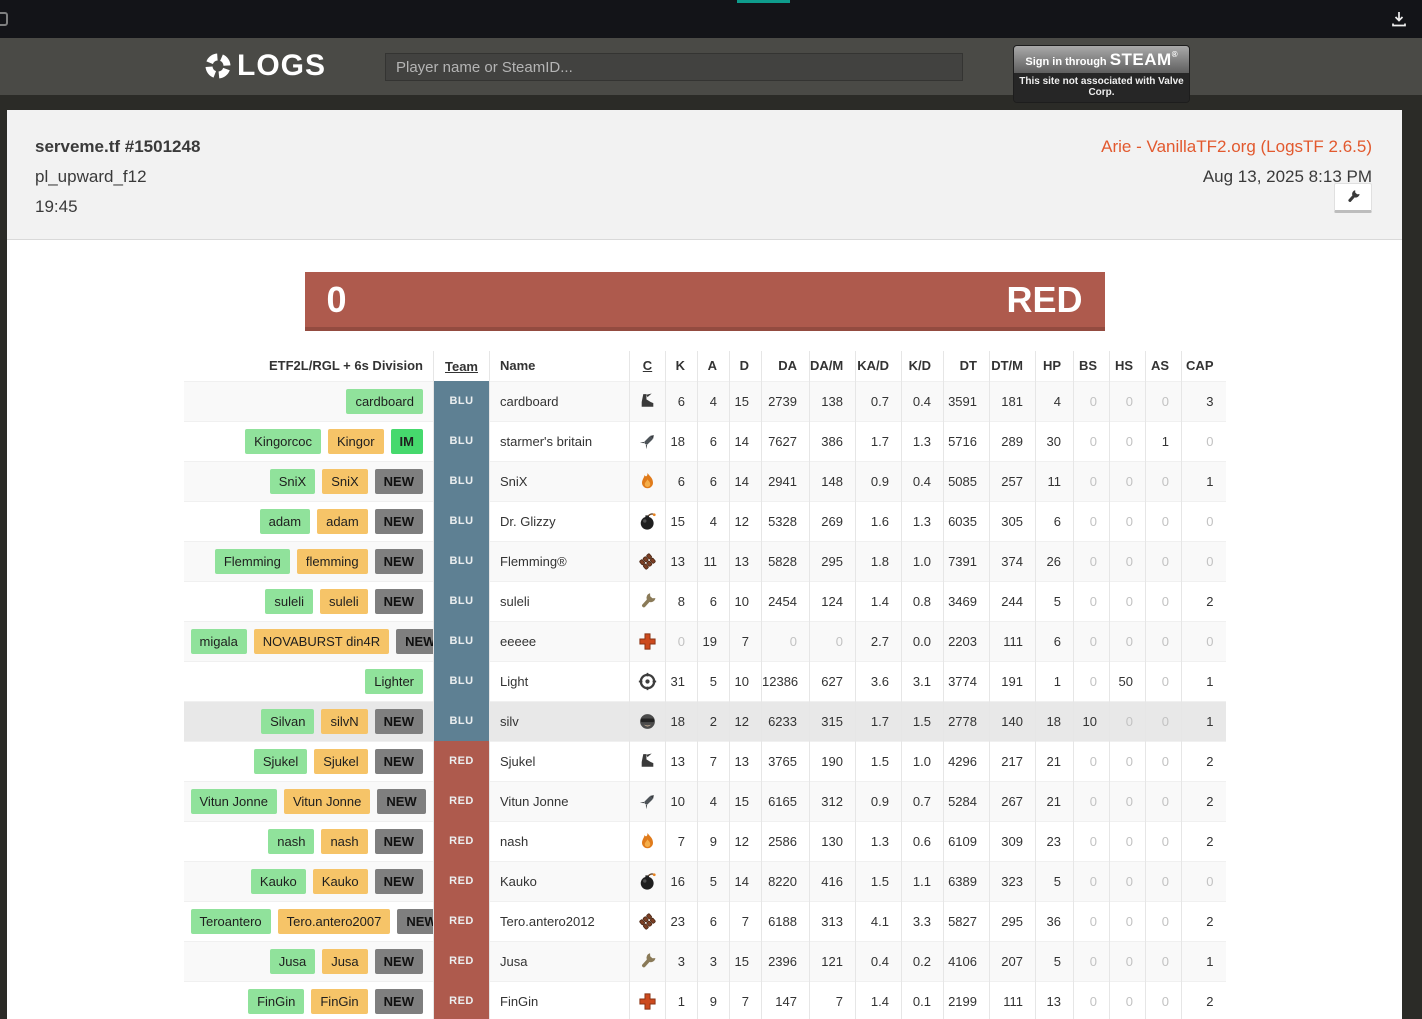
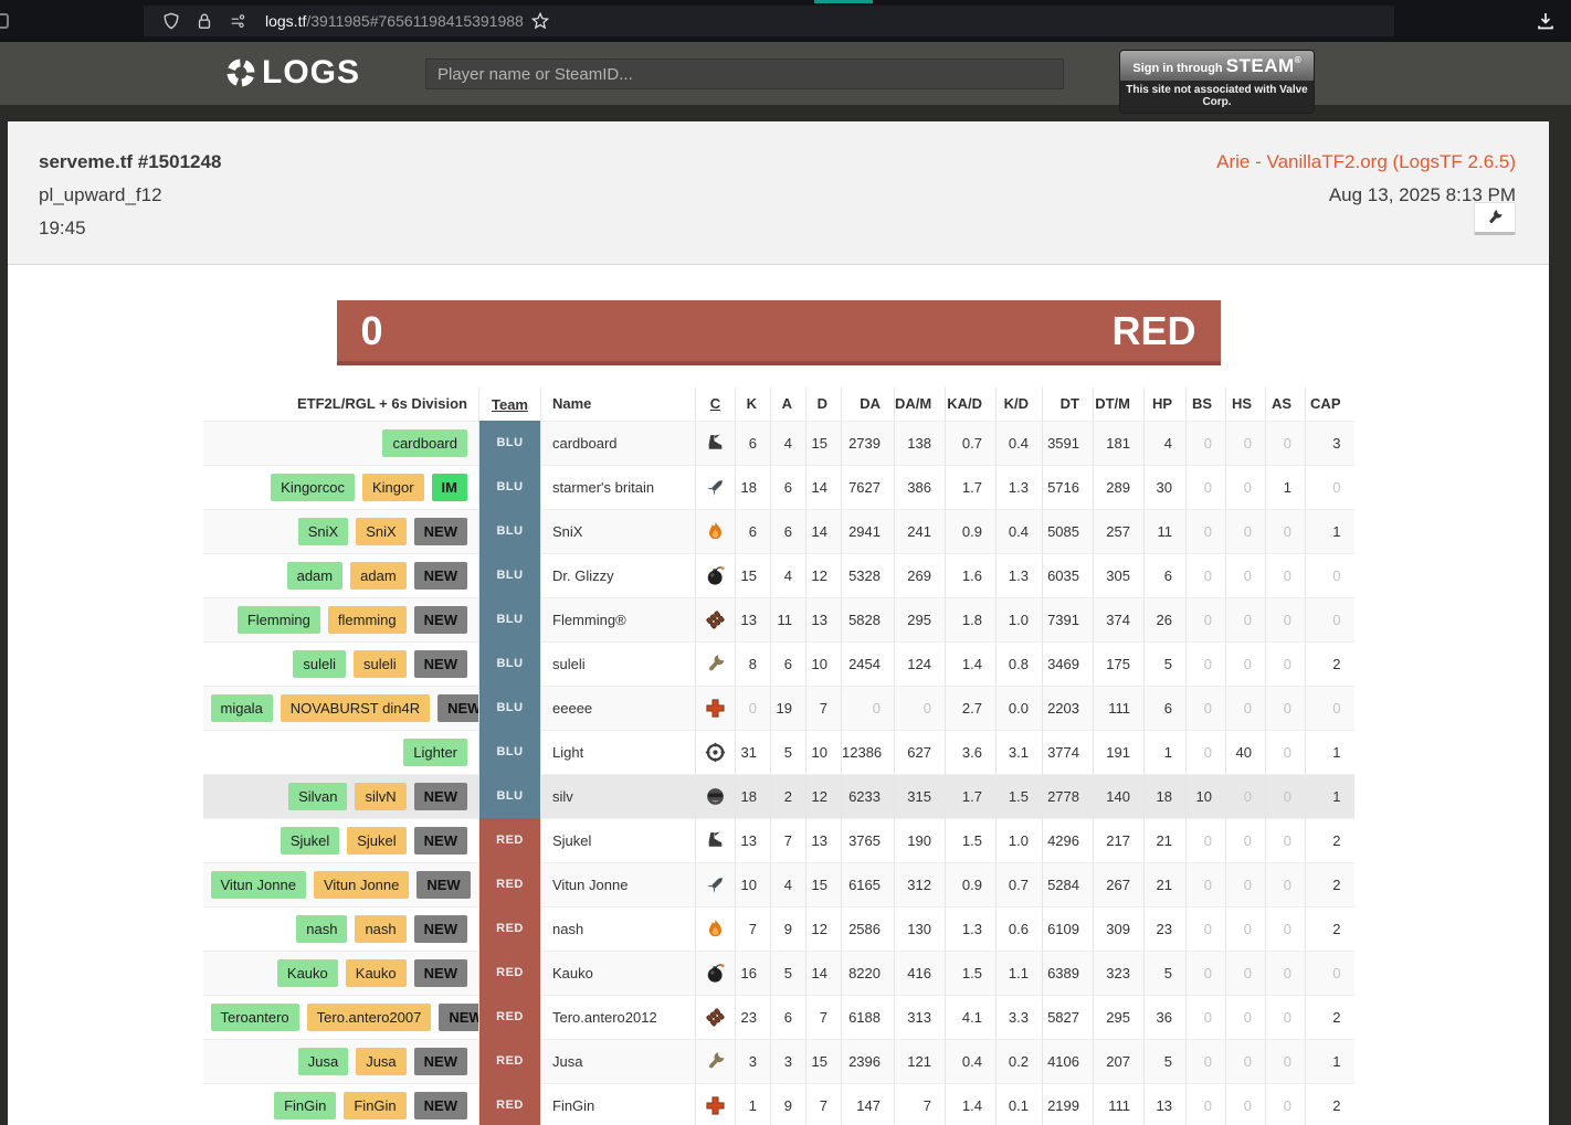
+ logs.tf/3911985#76561198415391988
  LOGS
  Player name or SteamID...
  Sign in through STEAM®
  This site not associated with Valve Corp.
  serveme.tf #1501248
  pl_upward_f12
  19:45
  Arie - VanillaTF2.org (LogsTF 2.6.5)
  Aug 13, 2025 8:13 PM
  0
  RED
  ETF2L/RGL + 6s Division	Team	Name	C	K	A	D	DA	DA/M	KA/D	K/D	DT	DT/M	HP	BS	HS	AS	CAP
  cardboard	BLU	cardboard		6	4	15	2739	138	0.7	0.4	3591	181	4	0	0	0	3
  Kingorcoc Kingor IM	BLU	starmer's britain		18	6	14	7627	386	1.7	1.3	5716	289	30	0	0	1	0
- SniX SniX NEW	BLU	SniX		6	6	14	2941	148	0.9	0.4	5085	257	11	0	0	0	1
+ SniX SniX NEW	BLU	SniX		6	6	14	2941	241	0.9	0.4	5085	257	11	0	0	0	1
  adam adam NEW	BLU	Dr. Glizzy		15	4	12	5328	269	1.6	1.3	6035	305	6	0	0	0	0
  Flemming flemming NEW	BLU	Flemming®		13	11	13	5828	295	1.8	1.0	7391	374	26	0	0	0	0
- suleli suleli NEW	BLU	suleli		8	6	10	2454	124	1.4	0.8	3469	244	5	0	0	0	2
+ suleli suleli NEW	BLU	suleli		8	6	10	2454	124	1.4	0.8	3469	175	5	0	0	0	2
  migala NOVABURST din4R NEW	BLU	eeeee		0	19	7	0	0	2.7	0.0	2203	111	6	0	0	0	0
- Lighter	BLU	Light		31	5	10	12386	627	3.6	3.1	3774	191	1	0	50	0	1
+ Lighter	BLU	Light		31	5	10	12386	627	3.6	3.1	3774	191	1	0	40	0	1
  Silvan silvN NEW	BLU	silv		18	2	12	6233	315	1.7	1.5	2778	140	18	10	0	0	1
  Sjukel Sjukel NEW	RED	Sjukel		13	7	13	3765	190	1.5	1.0	4296	217	21	0	0	0	2
  Vitun Jonne Vitun Jonne NEW	RED	Vitun Jonne		10	4	15	6165	312	0.9	0.7	5284	267	21	0	0	0	2
  nash nash NEW	RED	nash		7	9	12	2586	130	1.3	0.6	6109	309	23	0	0	0	2
  Kauko Kauko NEW	RED	Kauko		16	5	14	8220	416	1.5	1.1	6389	323	5	0	0	0	0
  Teroantero Tero.antero2007 NEW	RED	Tero.antero2012		23	6	7	6188	313	4.1	3.3	5827	295	36	0	0	0	2
  Jusa Jusa NEW	RED	Jusa		3	3	15	2396	121	0.4	0.2	4106	207	5	0	0	0	1
  FinGin FinGin NEW	RED	FinGin		1	9	7	147	7	1.4	0.1	2199	111	13	0	0	0	2
